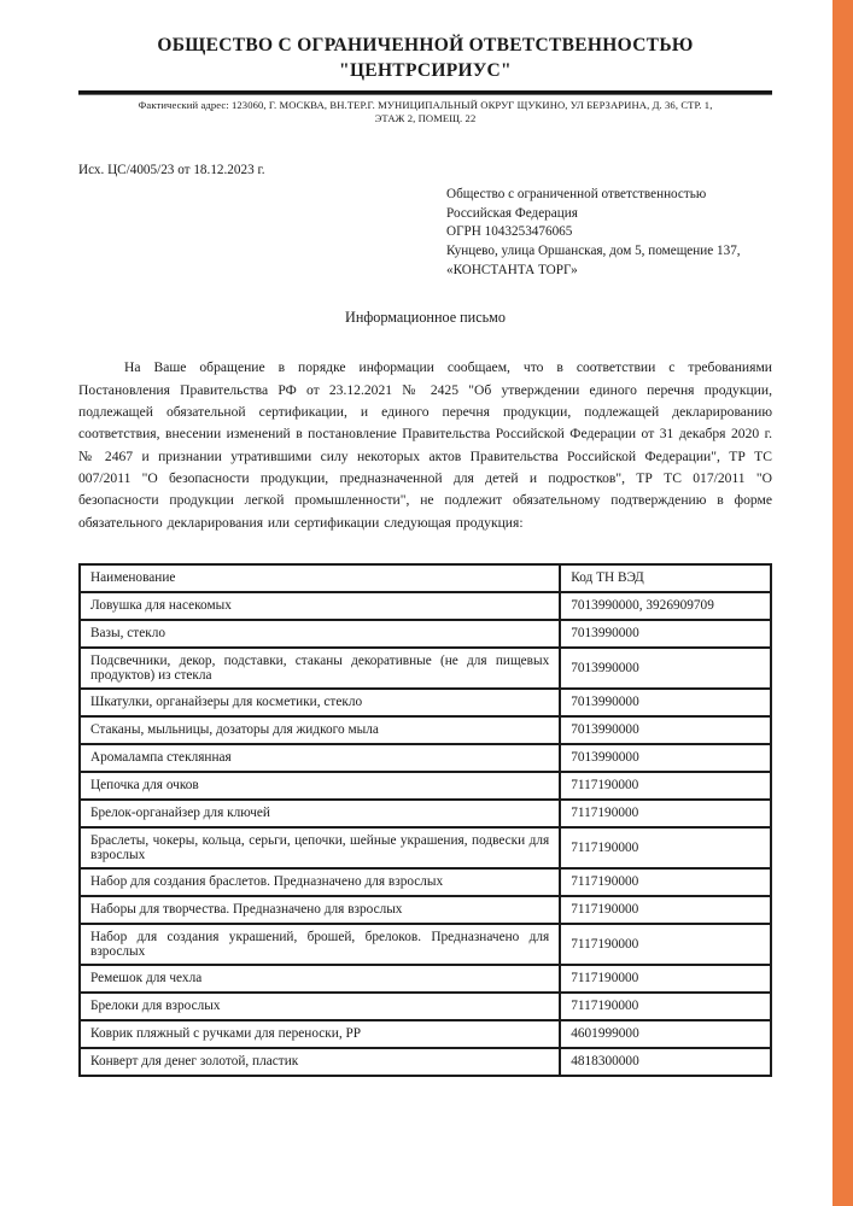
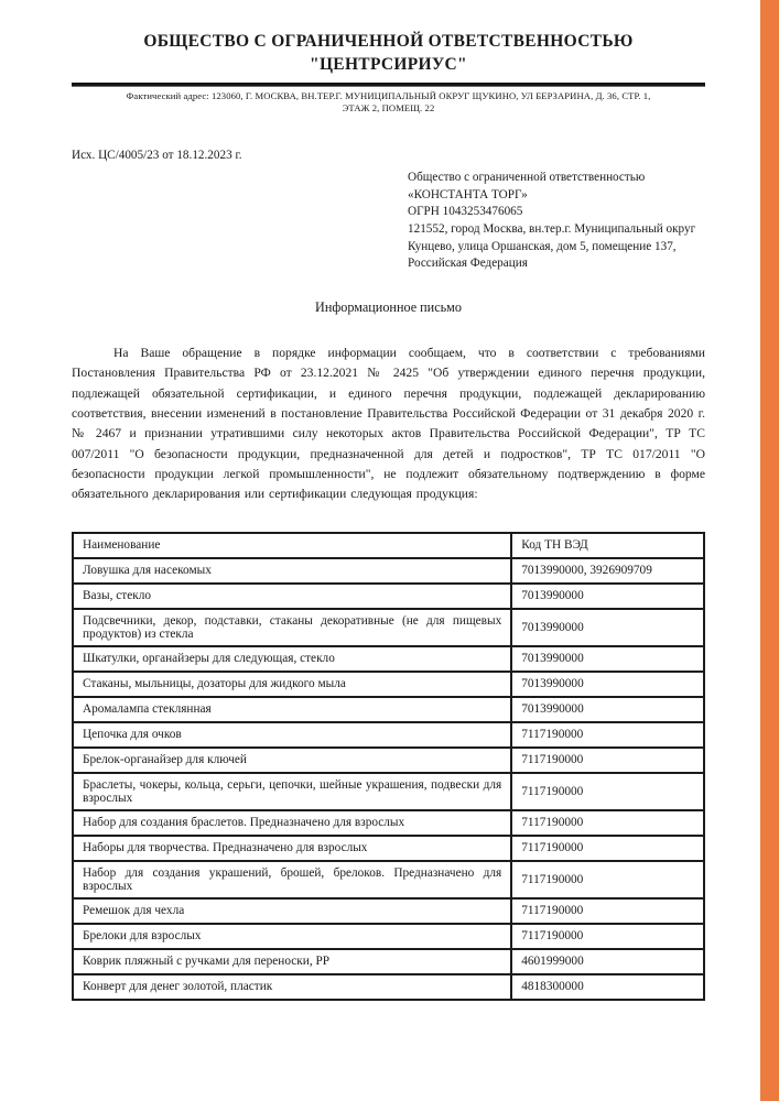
  ОБЩЕСТВО С ОГРАНИЧЕННОЙ ОТВЕТСТВЕННОСТЬЮ
  "ЦЕНТРСИРИУС"
  Фактический адрес: 123060, Г. МОСКВА, ВН.ТЕР.Г. МУНИЦИПАЛЬНЫЙ ОКРУГ ЩУКИНО, УЛ БЕРЗАРИНА, Д. 36, СТР. 1,
  ЭТАЖ 2, ПОМЕЩ. 22
  Исх. ЦС/4005/23 от 18.12.2023 г.
  Общество с ограниченной ответственностью
- Российская Федерация
+ «КОНСТАНТА ТОРГ»
  ОГРН 1043253476065
+ 121552, город Москва, вн.тер.г. Муниципальный округ
  Кунцево, улица Оршанская, дом 5, помещение 137,
- «КОНСТАНТА ТОРГ»
+ Российская Федерация
  Информационное письмо
  На Ваше обращение в порядке информации сообщаем, что в соответствии с требованиями Постановления Правительства РФ от 23.12.2021 № 2425 "Об утверждении единого перечня продукции, подлежащей обязательной сертификации, и единого перечня продукции, подлежащей декларированию соответствия, внесении изменений в постановление Правительства Российской Федерации от 31 декабря 2020 г. № 2467 и признании утратившими силу некоторых актов Правительства Российской Федерации", ТР ТС 007/2011 "О безопасности продукции, предназначенной для детей и подростков", ТР ТС 017/2011 "О безопасности продукции легкой промышленности", не подлежит обязательному подтверждению в форме обязательного декларирования или сертификации следующая продукция:
  Наименование	Код ТН ВЭД
  Ловушка для насекомых	7013990000, 3926909709
  Вазы, стекло	7013990000
  Подсвечники, декор, подставки, стаканы декоративные (не для пищевых продуктов) из стекла	7013990000
- Шкатулки, органайзеры для косметики, стекло	7013990000
+ Шкатулки, органайзеры для следующая, стекло	7013990000
  Стаканы, мыльницы, дозаторы для жидкого мыла	7013990000
  Аромалампа стеклянная	7013990000
  Цепочка для очков	7117190000
  Брелок-органайзер для ключей	7117190000
  Браслеты, чокеры, кольца, серьги, цепочки, шейные украшения, подвески для взрослых	7117190000
  Набор для создания браслетов. Предназначено для взрослых	7117190000
  Наборы для творчества. Предназначено для взрослых	7117190000
  Набор для создания украшений, брошей, брелоков. Предназначено для взрослых	7117190000
  Ремешок для чехла	7117190000
  Брелоки для взрослых	7117190000
  Коврик пляжный с ручками для переноски, PP	4601999000
  Конверт для денег золотой, пластик	4818300000
